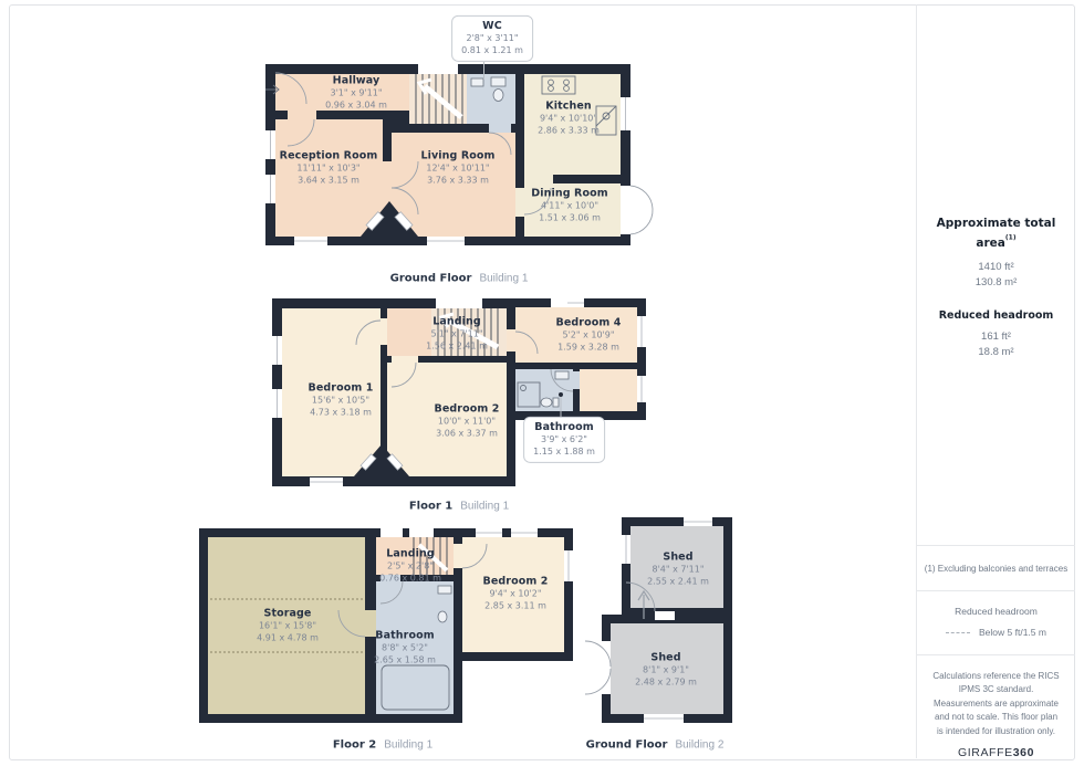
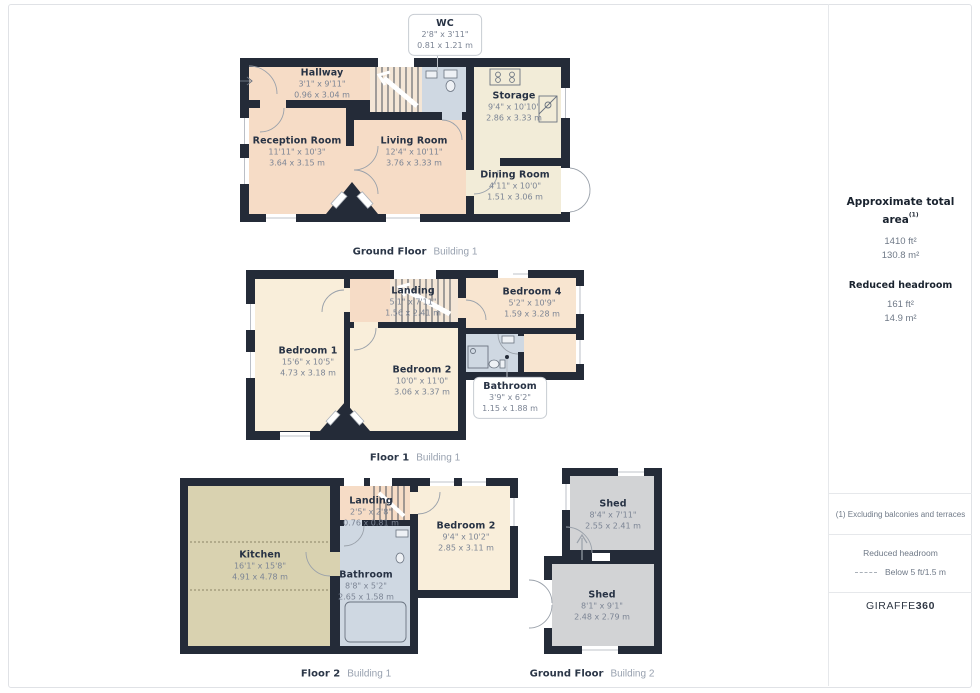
  WC
  2'8" x 3'11"
  0.81 x 1.21 m
  Bathroom
  3'9" x 6'2"
  1.15 x 1.88 m
  Hallway
  3'1" x 9'11"
  0.96 x 3.04 m
  Reception Room
  11'11" x 10'3"
  3.64 x 3.15 m
  Living Room
  12'4" x 10'11"
  3.76 x 3.33 m
- Kitchen
+ Storage
  9'4" x 10'10"
  2.86 x 3.33 m
  Dining Room
  4'11" x 10'0"
  1.51 x 3.06 m
  Landing
  5'1" x 7'11"
  1.56 x 2.41 m
  Bedroom 1
  15'6" x 10'5"
  4.73 x 3.18 m
  Bedroom 2
  10'0" x 11'0"
  3.06 x 3.37 m
  Bedroom 4
  5'2" x 10'9"
  1.59 x 3.28 m
  Landing
  2'5" x 2'8"
  0.76 x 0.81 m
- Storage
+ Kitchen
  16'1" x 15'8"
  4.91 x 4.78 m
  Bedroom 2
  9'4" x 10'2"
  2.85 x 3.11 m
  Bathroom
  8'8" x 5'2"
  2.65 x 1.58 m
  Shed
  8'4" x 7'11"
  2.55 x 2.41 m
  Shed
  8'1" x 9'1"
  2.48 x 2.79 m
  Ground Floor Building 1
  Floor 1 Building 1
  Floor 2 Building 1
  Ground Floor Building 2
  Approximate total area
  1410 ft²
  130.8 m²
  Reduced headroom
  161 ft²
- 18.8 m²
+ 14.9 m²
  (1) Excluding balconies and terraces
  Reduced headroom
  Below 5 ft/1.5 m
- Calculations reference the RICS IPMS 3C standard. Measurements are approximate and not to scale. This floor plan is intended for illustration only.
  GIRAFFE360
